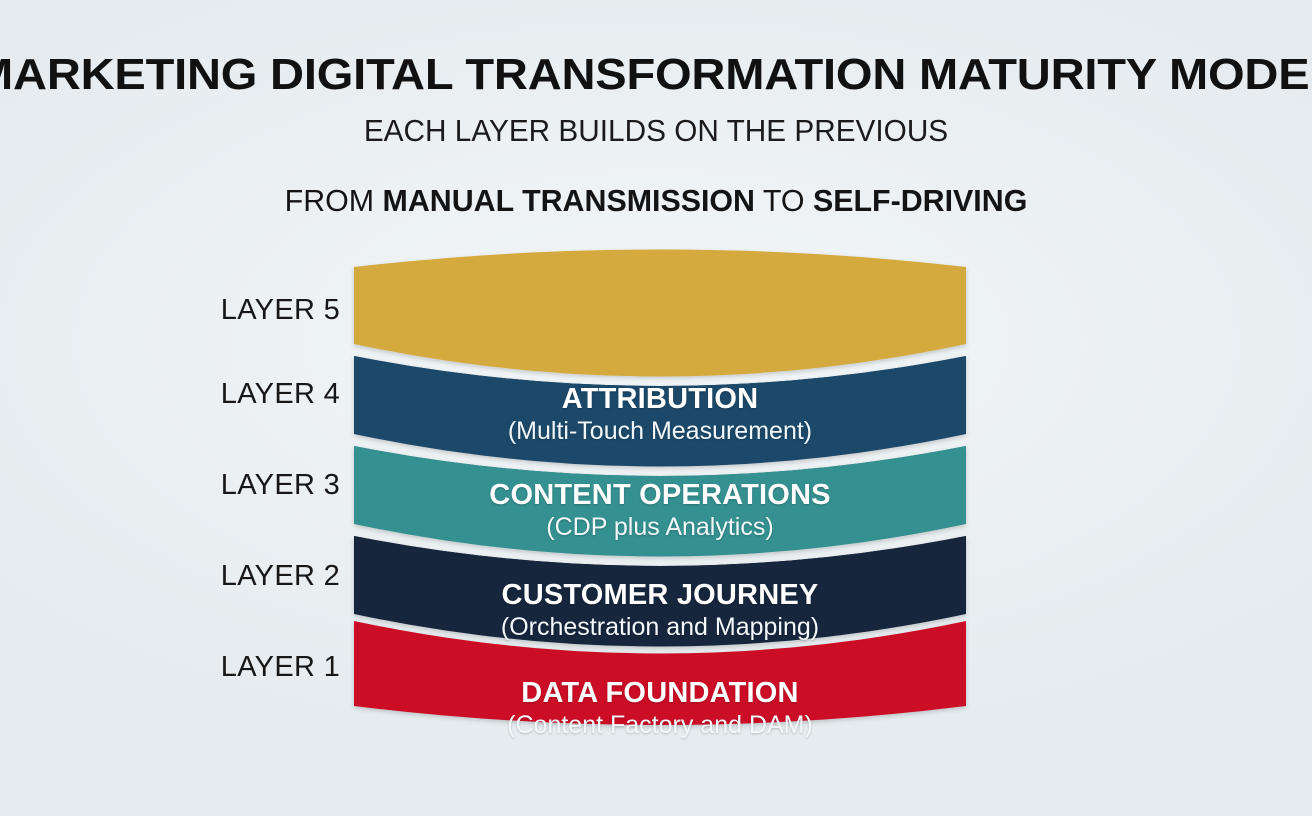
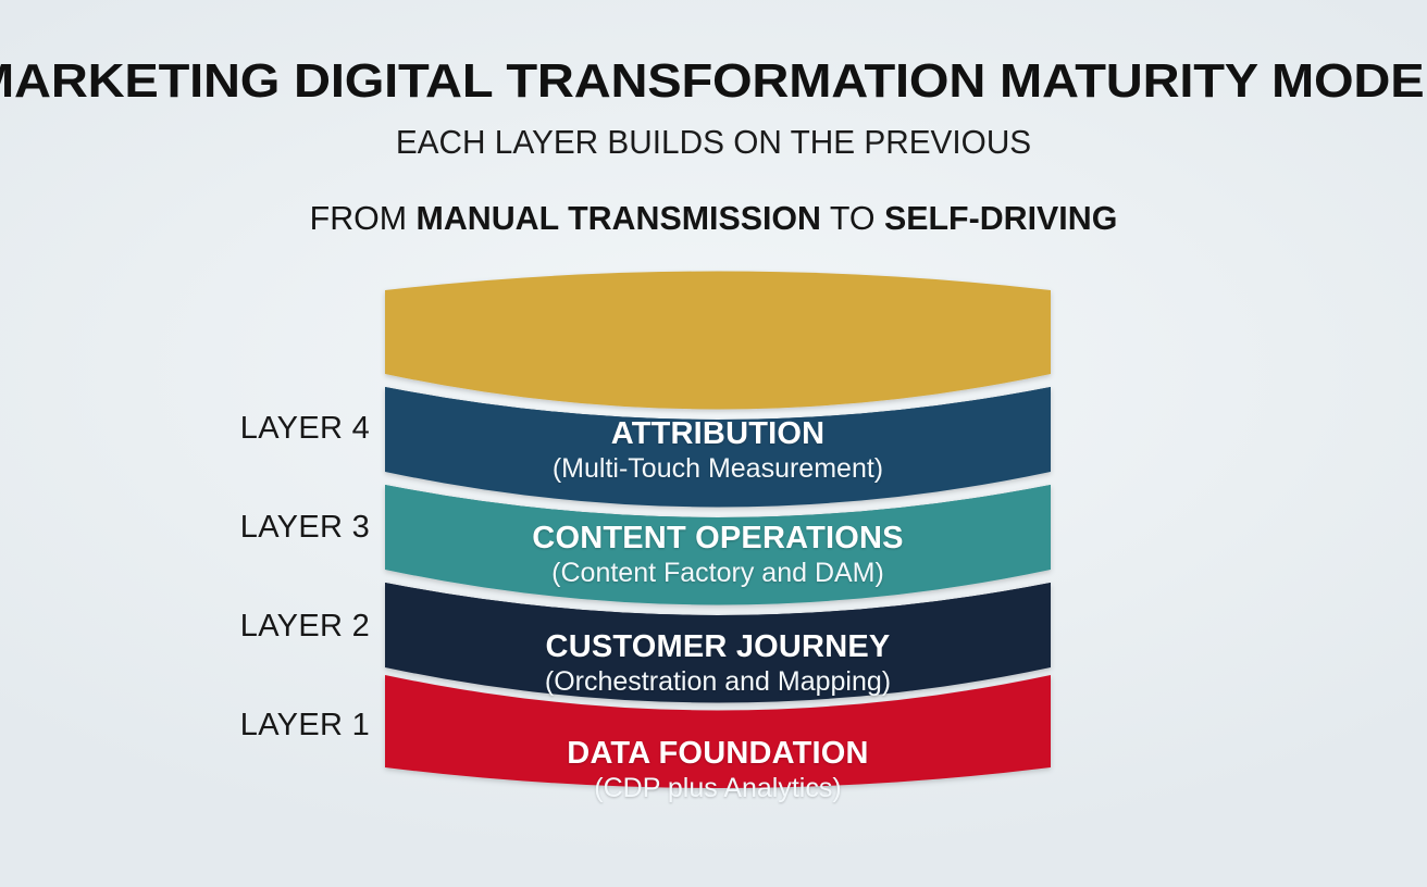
  ARKETING DIGITAL TRANSFORMATION MATURITY MODE
  EACH LAYER BUILDS ON THE PREVIOUS
  FROM MANUAL TRANSMISSION TO SELF-DRIVING
- LAYER 5
  LAYER 4
  LAYER 3
  LAYER 2
  LAYER 1
  ATTRIBUTION
  (Multi-Touch Measurement)
  CONTENT OPERATIONS
- (CDP plus Analytics)
+ (Content Factory and DAM)
  CUSTOMER JOURNEY
  (Orchestration and Mapping)
  DATA FOUNDATION
- (Content Factory and DAM)
+ (CDP plus Analytics)
